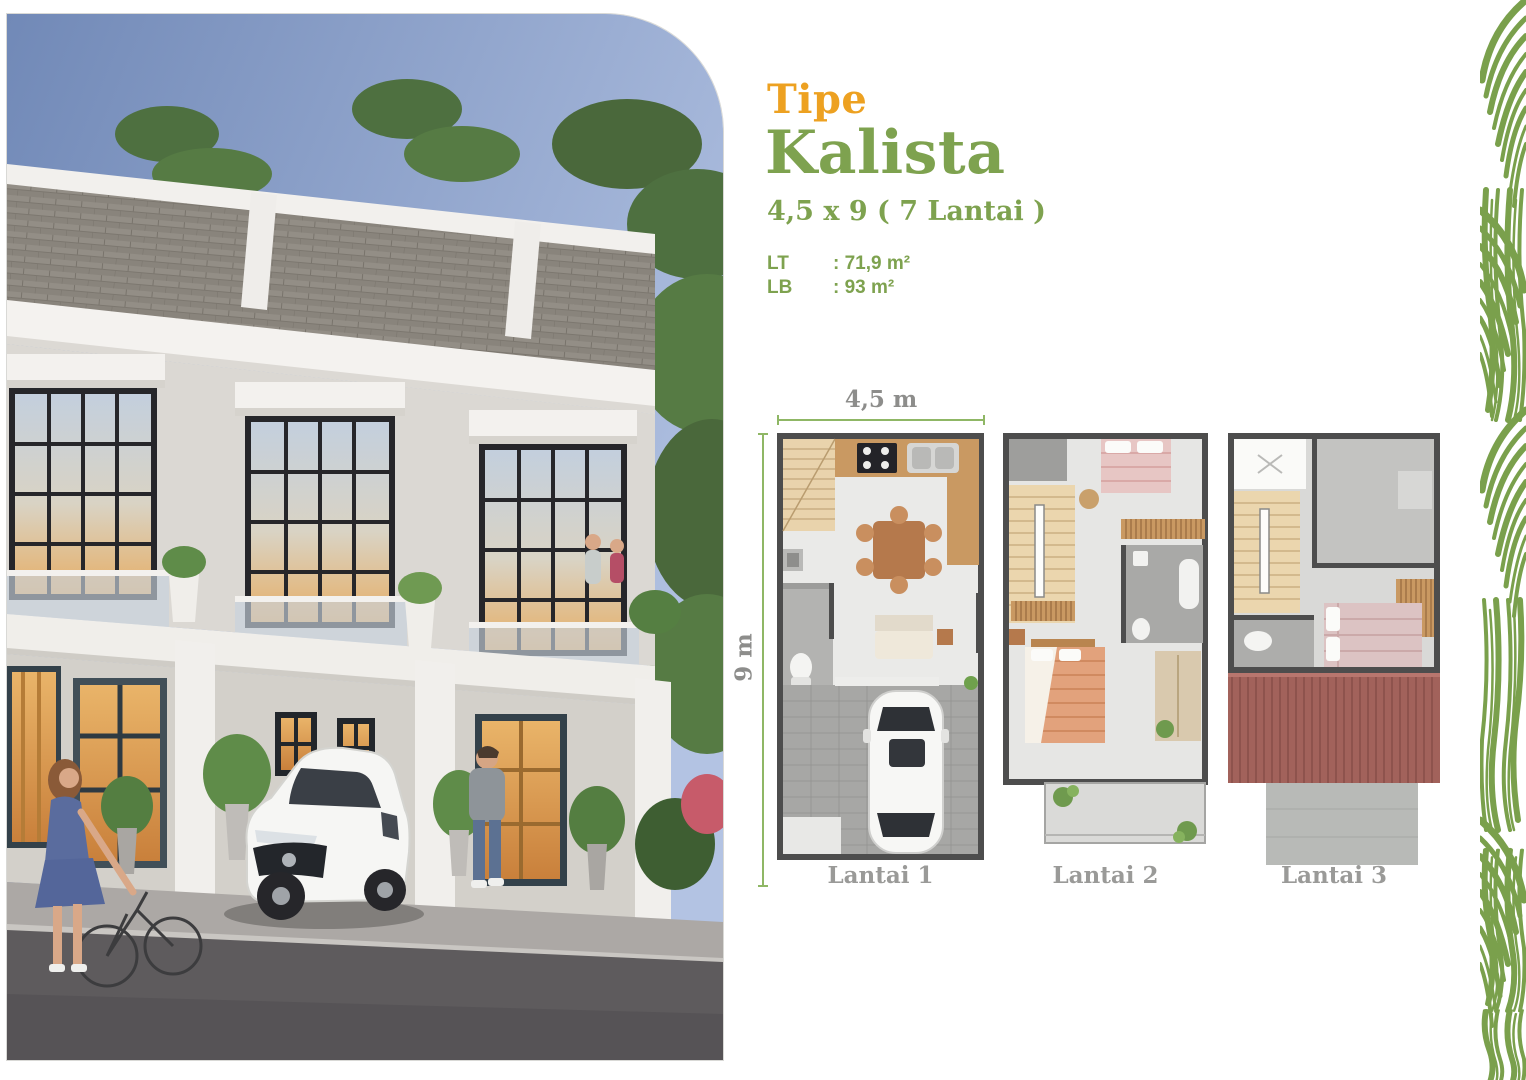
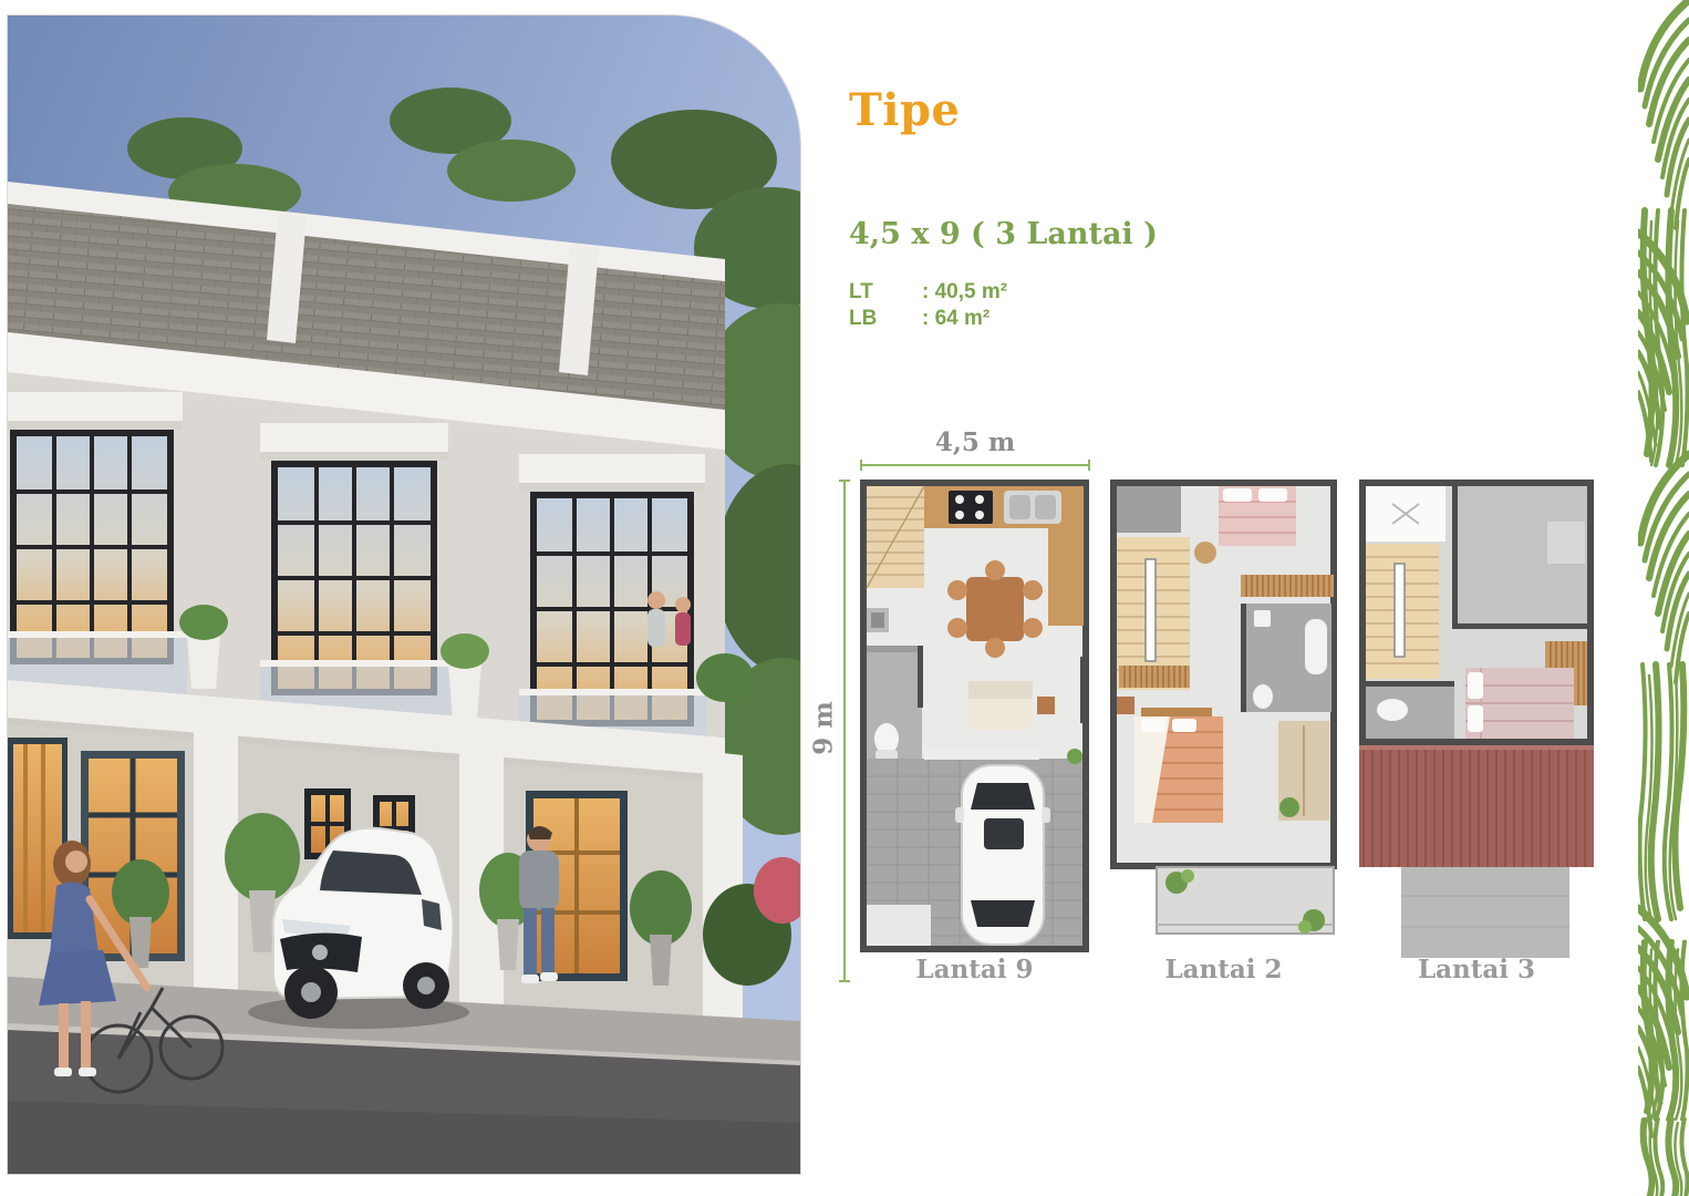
  Tipe
- Kalista
- 4,5 x 9 ( 7 Lantai )
+ 4,5 x 9 ( 3 Lantai )
  LT
- : 71,9 m²
+ : 40,5 m²
  LB
- : 93 m²
+ : 64 m²
  4,5 m
- Lantai 1
+ Lantai 9
  Lantai 2
  Lantai 3
